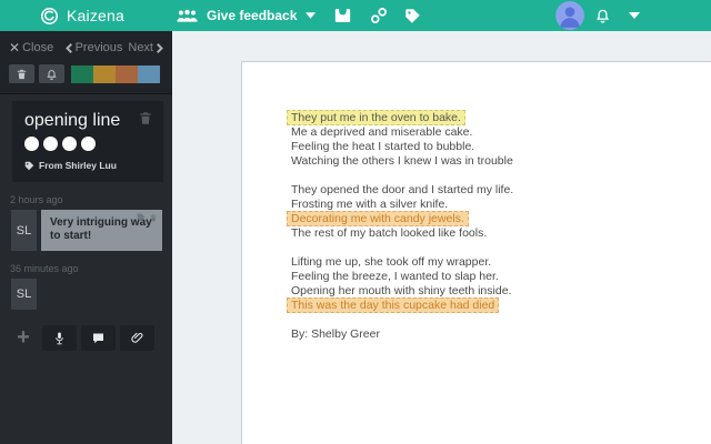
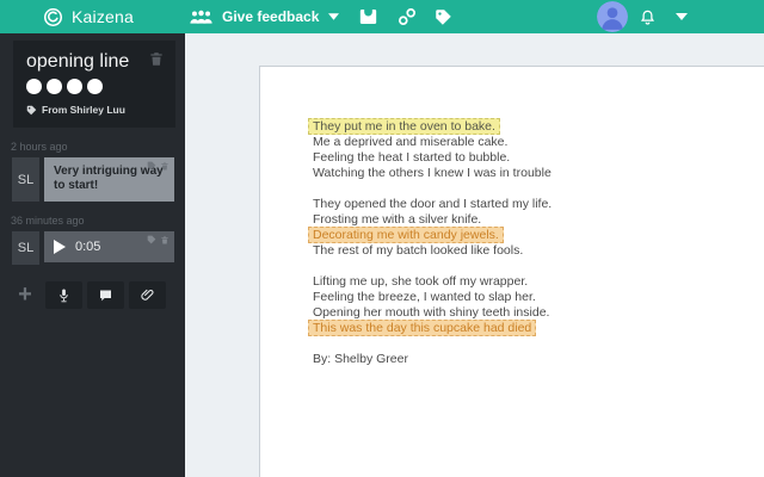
  Kaizena
  Give feedback
- ✕
- Close
- Previous
- Next
  opening line
  From Shirley Luu
  2 hours ago
  SL
  Very intriguing way to start!
  36 minutes ago
  SL
+ 0:05
  +
  They put me in the oven to bake.
  Me a deprived and miserable cake.
  Feeling the heat I started to bubble.
  Watching the others I knew I was in trouble
  They opened the door and I started my life.
  Frosting me with a silver knife.
  Decorating me with candy jewels.
  The rest of my batch looked like fools.
  Lifting me up, she took off my wrapper.
  Feeling the breeze, I wanted to slap her.
  Opening her mouth with shiny teeth inside.
  This was the day this cupcake had died
  By: Shelby Greer
